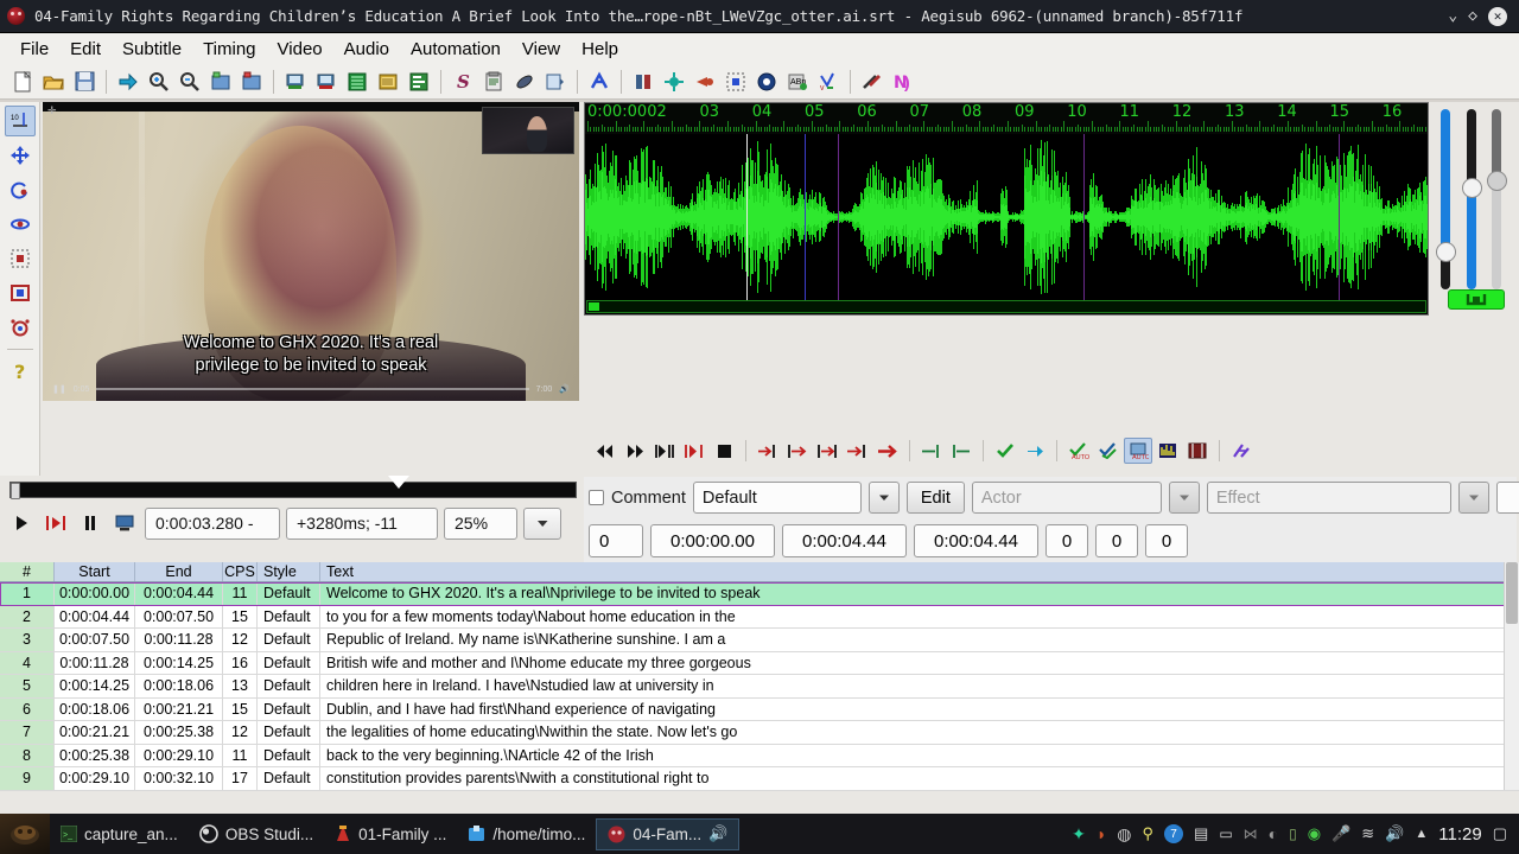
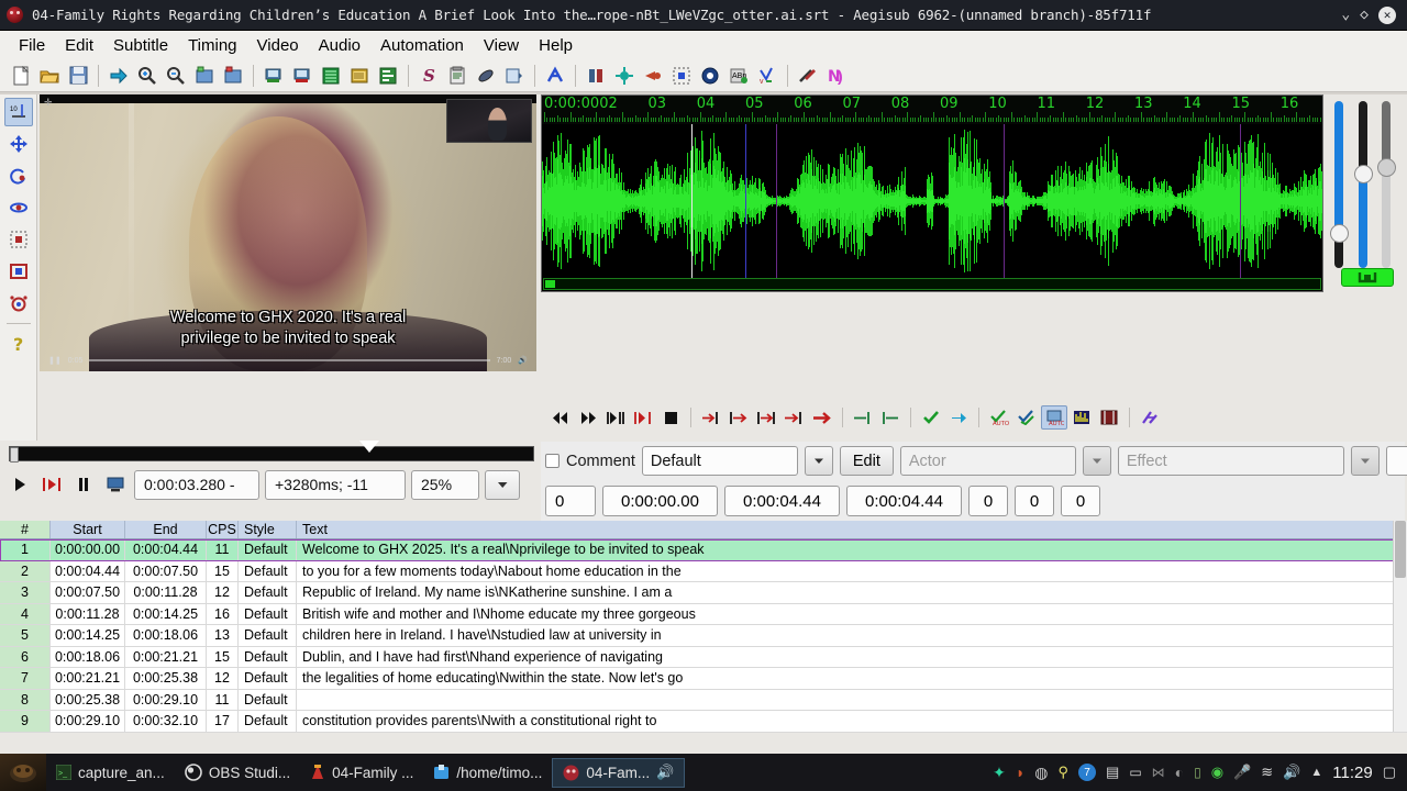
  04-Family Rights Regarding Children’s Education A Brief Look Into the…rope-nBt_LWeVZgc_otter.ai.srt - Aegisub 6962-(unnamed branch)-85f711f
  ⌄
  ◇
  ✕
  File
  Edit
  Subtitle
  Timing
  Video
  Audio
  Automation
  View
  Help
  S
  N
  )
  ?
  Welcome to GHX 2020. It's a real
  privilege to be invited to speak
  ✛
  0:00:03.280 -
  +3280ms; -11
  25%
  0:00:00
  02
  03
  04
  05
  06
  07
  08
  09
  10
  11
  12
  13
  14
  15
  16
  Comment
  Default
  Edit
  Actor
  Effect
  0
  0:00:00.00
  0:00:04.44
  0:00:04.44
  0
  0
  0
  #
  Start
  End
  CPS
  Style
  Text
  1
  0:00:00.00
  0:00:04.44
  11
  Default
- Welcome to GHX 2020. It's a real\Nprivilege to be invited to speak
+ Welcome to GHX 2025. It's a real\Nprivilege to be invited to speak
  2
  0:00:04.44
  0:00:07.50
  15
  Default
  to you for a few moments today\Nabout home education in the
  3
  0:00:07.50
  0:00:11.28
  12
  Default
  Republic of Ireland. My name is\NKatherine sunshine. I am a
  4
  0:00:11.28
  0:00:14.25
  16
  Default
  British wife and mother and I\Nhome educate my three gorgeous
  5
  0:00:14.25
  0:00:18.06
  13
  Default
  children here in Ireland. I have\Nstudied law at university in
  6
  0:00:18.06
  0:00:21.21
  15
  Default
  Dublin, and I have had first\Nhand experience of navigating
  7
  0:00:21.21
  0:00:25.38
  12
  Default
  the legalities of home educating\Nwithin the state. Now let's go
  8
  0:00:25.38
  0:00:29.10
  11
  Default
- back to the very beginning.\NArticle 42 of the Irish
  9
  0:00:29.10
  0:00:32.10
  17
  Default
  constitution provides parents\Nwith a constitutional right to
  capture_an...
  OBS Studi...
- 01-Family ...
+ 04-Family ...
  /home/timo...
  04-Fam...
  🔊
  ✦
  ◗
  ◍
  ⚲
  7
  ▤
  ▭
  ⋈
  ◐
  ▯
  ◉
  🎤
  ≋
  🔊
  ▲
  11:29
  ▢
